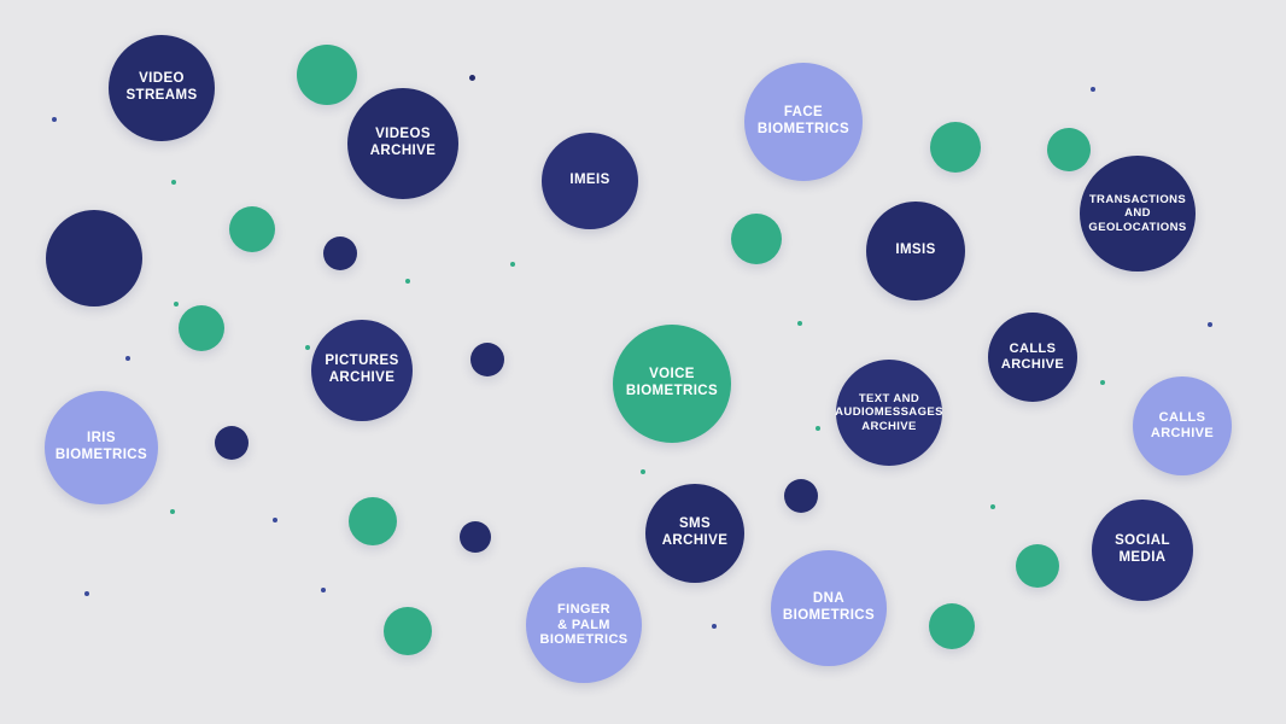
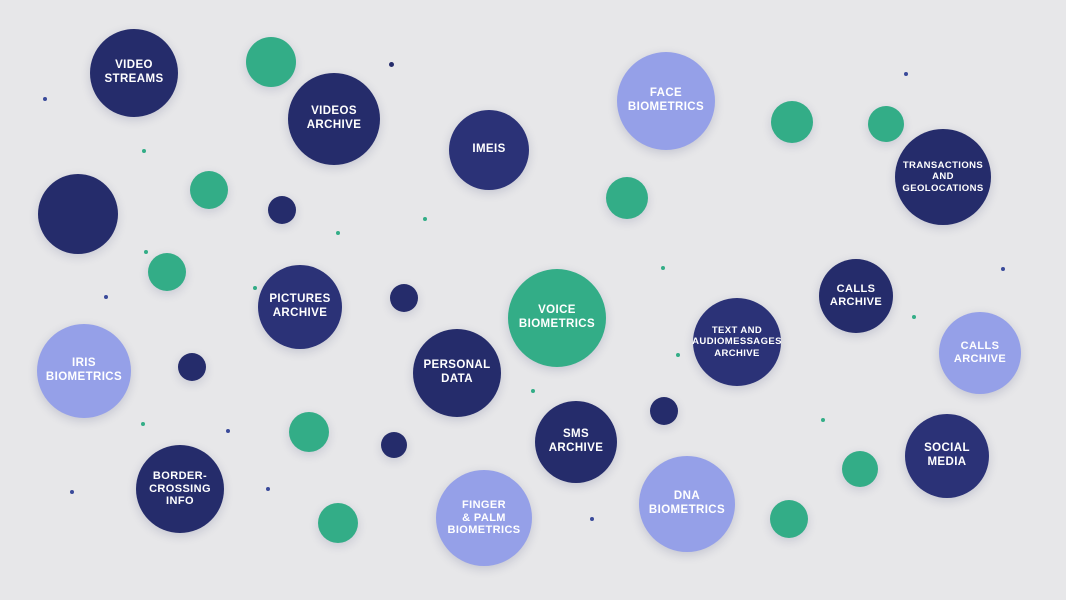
  VIDEO
  STREAMS
  VIDEOS
  ARCHIVE
  IMEIS
  FACE
  BIOMETRICS
  TRANSACTIONS
  AND
  GEOLOCATIONS
- IMSIS
  PICTURES
  ARCHIVE
  VOICE
  BIOMETRICS
  TEXT AND
  AUDIOMESSAGES
  ARCHIVE
  CALLS
  ARCHIVE
  CALLS
  ARCHIVE
  IRIS
  BIOMETRICS
+ PERSONAL
+ DATA
  SMS
  ARCHIVE
+ BORDER-
+ CROSSING
+ INFO
  FINGER
  & PALM
  BIOMETRICS
  DNA
  BIOMETRICS
  SOCIAL
  MEDIA
